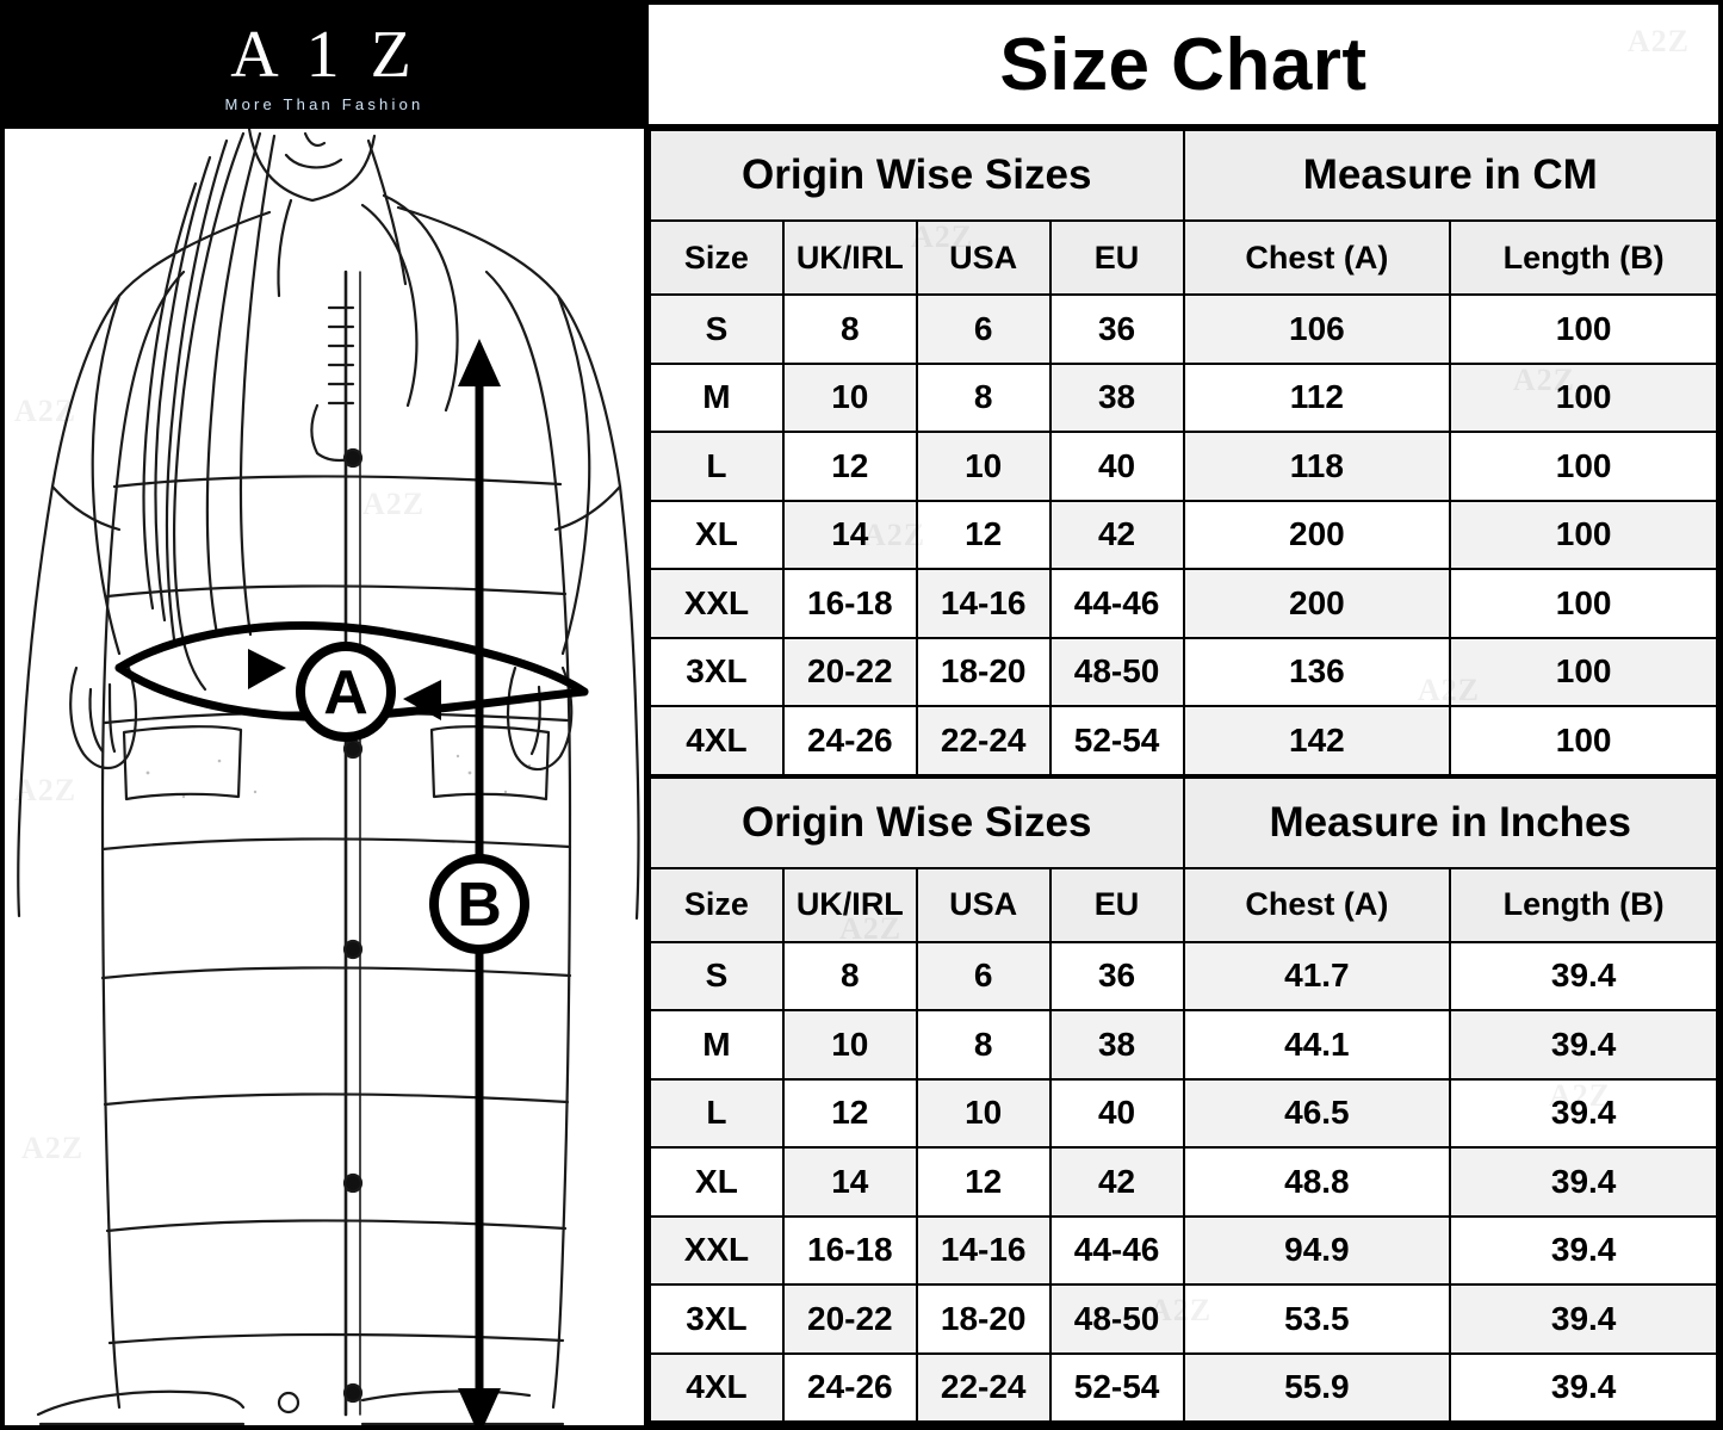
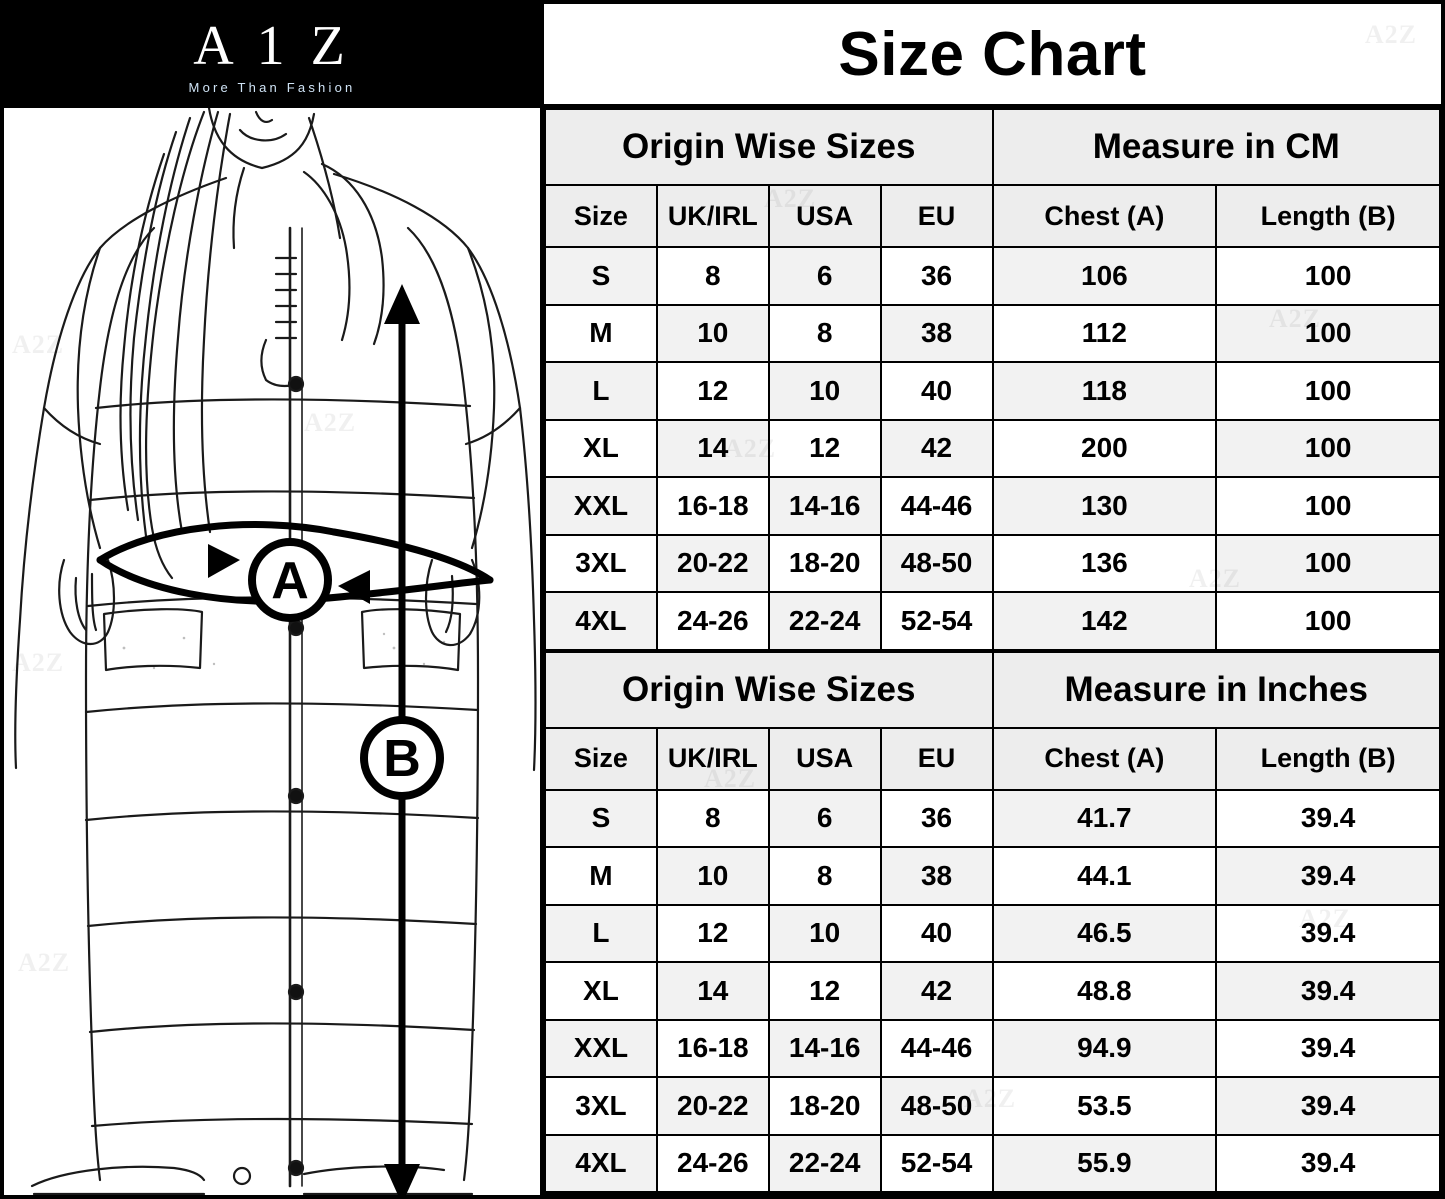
  A 1 Z
  More Than Fashion
  A
  B
  A2Z
  A2Z
  Size Chart
  Origin Wise Sizes	Measure in CM
  Size	UK/IRL	USA	EU	Chest (A)	Length (B)
  S	8	6	36	106	100
  M	10	8	38	112	100
  L	12	10	40	118	100
  XL	14	12	42	200	100
- XXL	16-18	14-16	44-46	200	100
+ XXL	16-18	14-16	44-46	130	100
  3XL	20-22	18-20	48-50	136	100
  4XL	24-26	22-24	52-54	142	100
  Origin Wise Sizes	Measure in Inches
  Size	UK/IRL	USA	EU	Chest (A)	Length (B)
  S	8	6	36	41.7	39.4
  M	10	8	38	44.1	39.4
  L	12	10	40	46.5	39.4
  XL	14	12	42	48.8	39.4
  XXL	16-18	14-16	44-46	94.9	39.4
  3XL	20-22	18-20	48-50	53.5	39.4
  4XL	24-26	22-24	52-54	55.9	39.4
  A2Z
  A2Z
  A2Z
  A2Z
  A2Z
  A2Z
  A2Z
